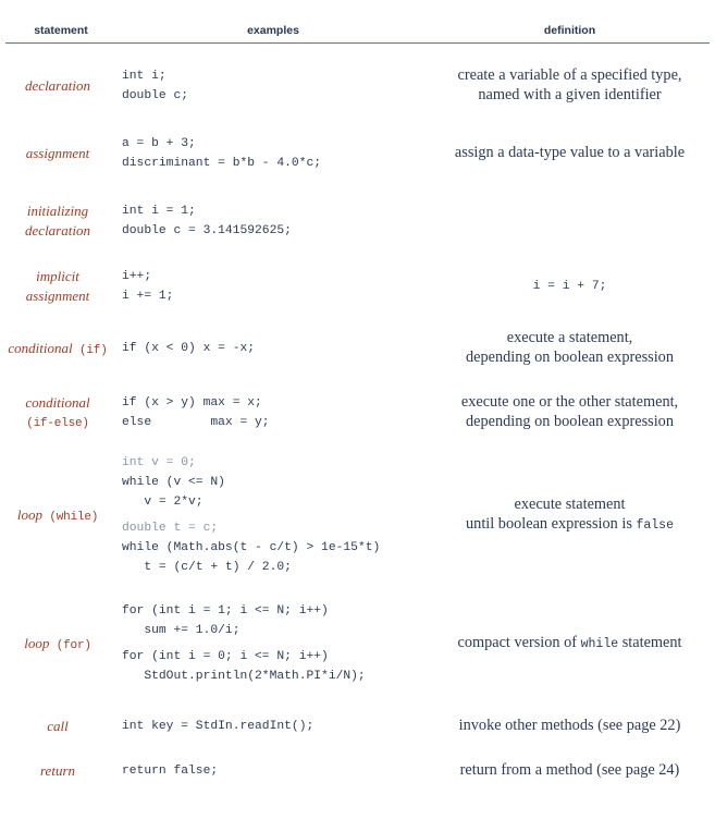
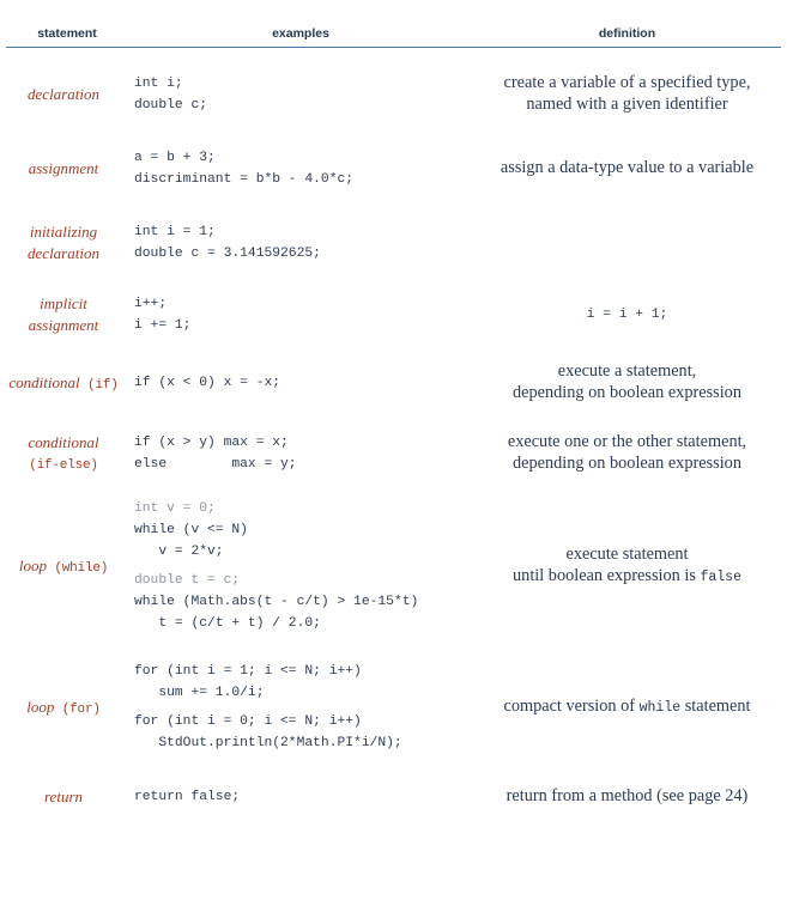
  statement
  examples
  definition
  declaration
  int i;
  double c;
  create a variable of a specified type,
  named with a given identifier
  assignment
  a = b + 3;
  discriminant = b*b - 4.0*c;
  assign a data-type value to a variable
  initializing
  declaration
  int i = 1;
  double c = 3.141592625;
  implicit
  assignment
  i++;
  i += 1;
- i = i + 7;
+ i = i + 1;
  conditional (if)
  if (x < 0) x = -x;
  execute a statement,
  depending on boolean expression
  conditional
  (if-else)
  if (x > y) max = x;
  else max = y;
  execute one or the other statement,
  depending on boolean expression
  loop (while)
  int v = 0;
  while (v <= N)
  v = 2*v;
  double t = c;
  while (Math.abs(t - c/t) > 1e-15*t)
  t = (c/t + t) / 2.0;
  execute statement
  until boolean expression is false
  loop (for)
  for (int i = 1; i <= N; i++)
  sum += 1.0/i;
  for (int i = 0; i <= N; i++)
  StdOut.println(2*Math.PI*i/N);
  compact version of while statement
- call
- int key = StdIn.readInt();
- invoke other methods (see page 22)
  return
  return false;
  return from a method (see page 24)
